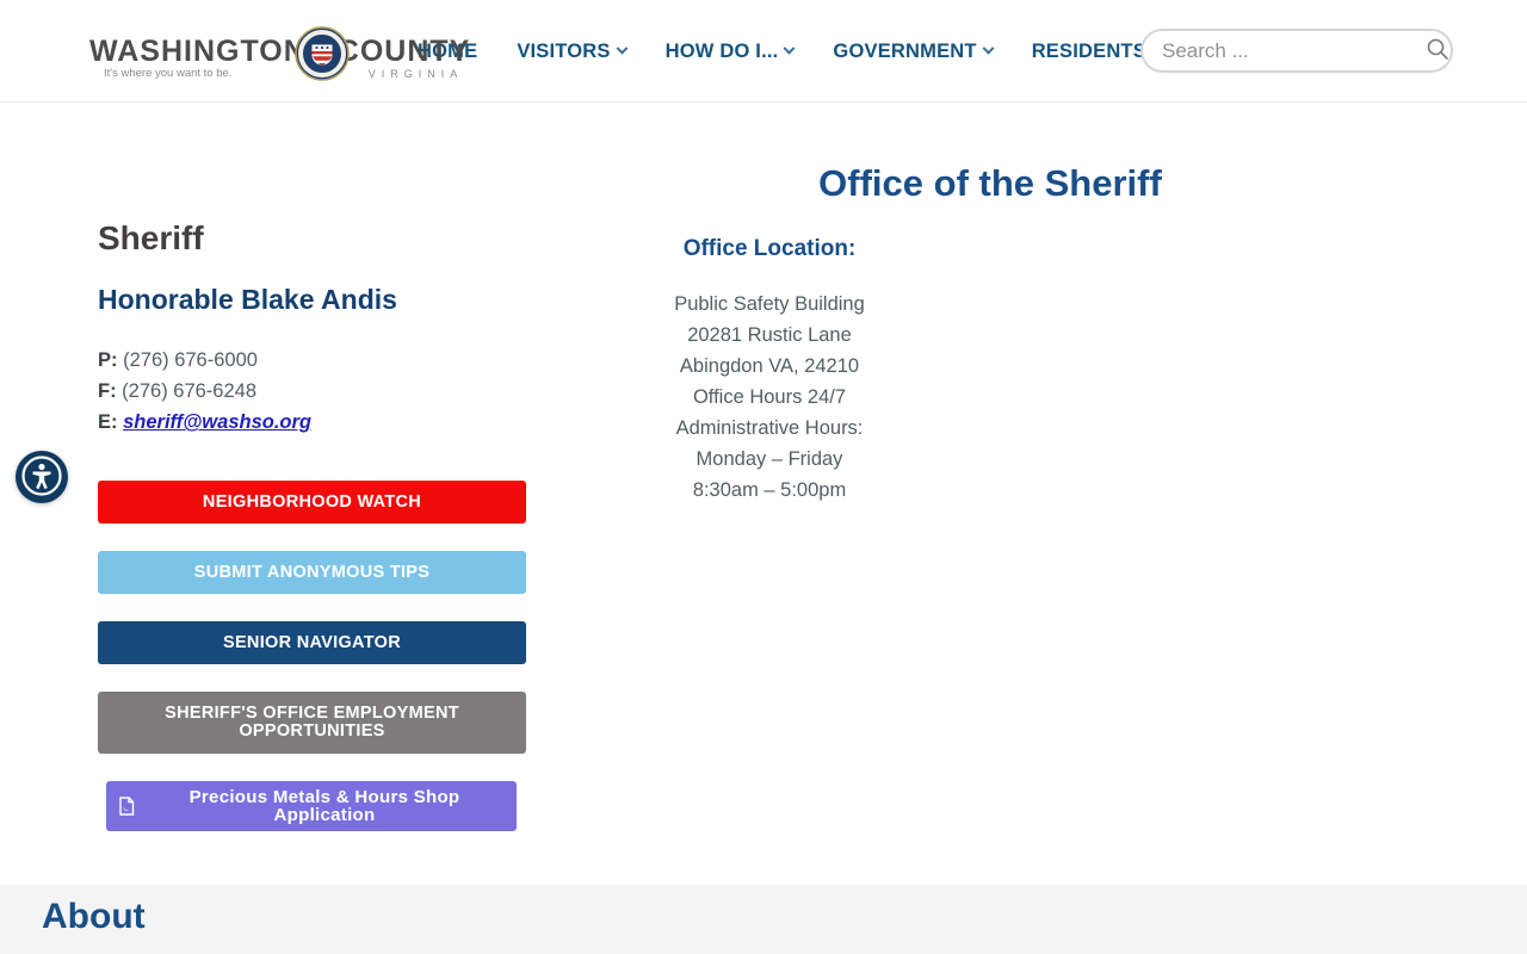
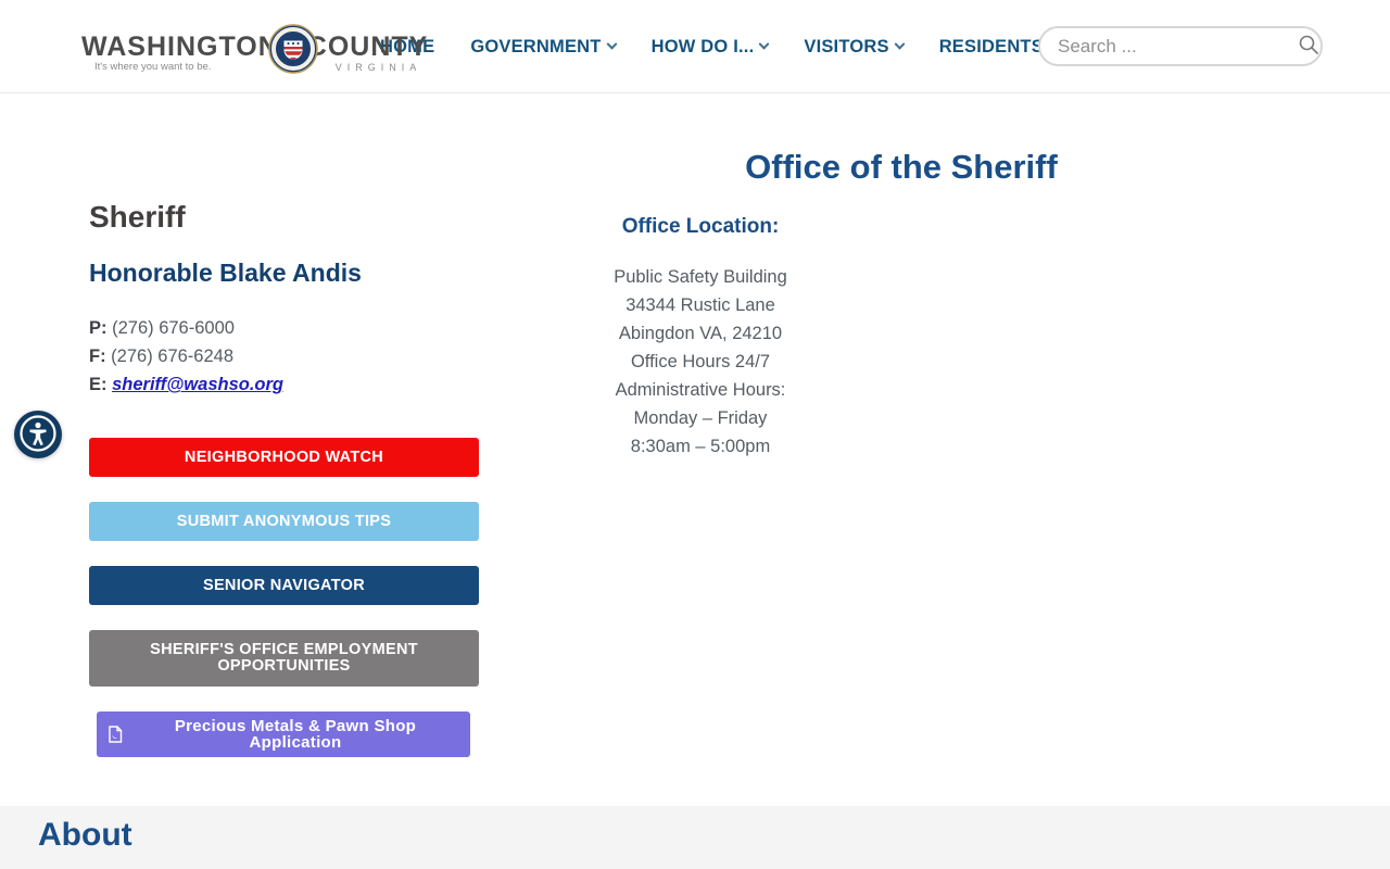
  WASHINGTO
  It's where you want to be.
  OUNTY
  VIRGINIA
  HOME
- VISITORS
+ GOVERNMENT
  HOW DO I...
- GOVERNMENT
+ VISITORS
  RESIDENT
  Search ...
  Office of the Sheriff
  Sheriff
  Honorable Blake Andis
  P: (276) 676-6000
  F: (276) 676-6248
  E: sheriff@washso.org
  NEIGHBORHOOD WATCH
  SUBMIT ANONYMOUS TIPS
  SENIOR NAVIGATOR
  SHERIFF'S OFFICE EMPLOYMENT OPPORTUNITIES
- Precious Metals & Hours Shop Application
+ Precious Metals & Pawn Shop Application
  Office Location:
  Public Safety Building
- 20281 Rustic Lane
+ 34344 Rustic Lane
  Abingdon VA, 24210
  Office Hours 24/7
  Administrative Hours:
  Monday – Friday
  8:30am – 5:00pm
  About
